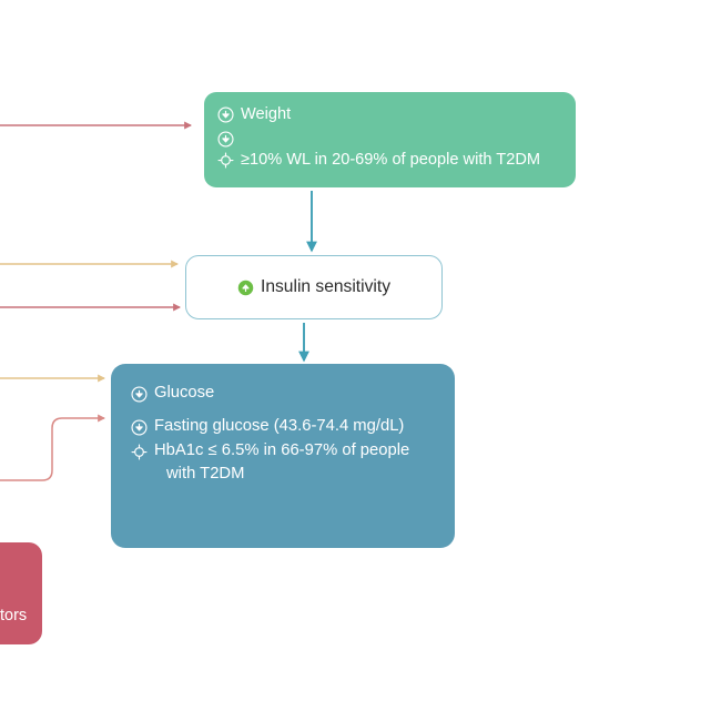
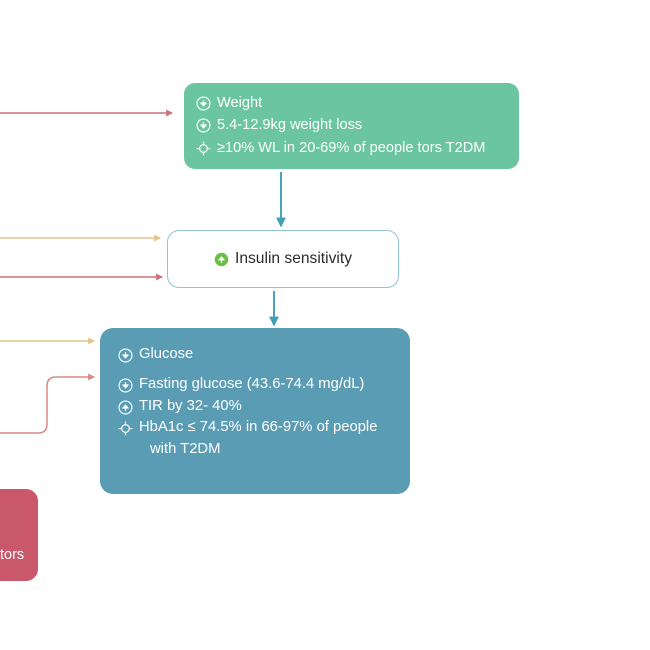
  Weight
+ 5.4-12.9kg weight loss
- ≥10% WL in 20-69% of people with T2DM
+ ≥10% WL in 20-69% of people tors T2DM
  Insulin sensitivity
  Glucose
  Fasting glucose (43.6-74.4 mg/dL)
+ TIR by 32- 40%
- HbA1c ≤ 6.5% in 66-97% of people
+ HbA1c ≤ 74.5% in 66-97% of people
  with T2DM
  tors
